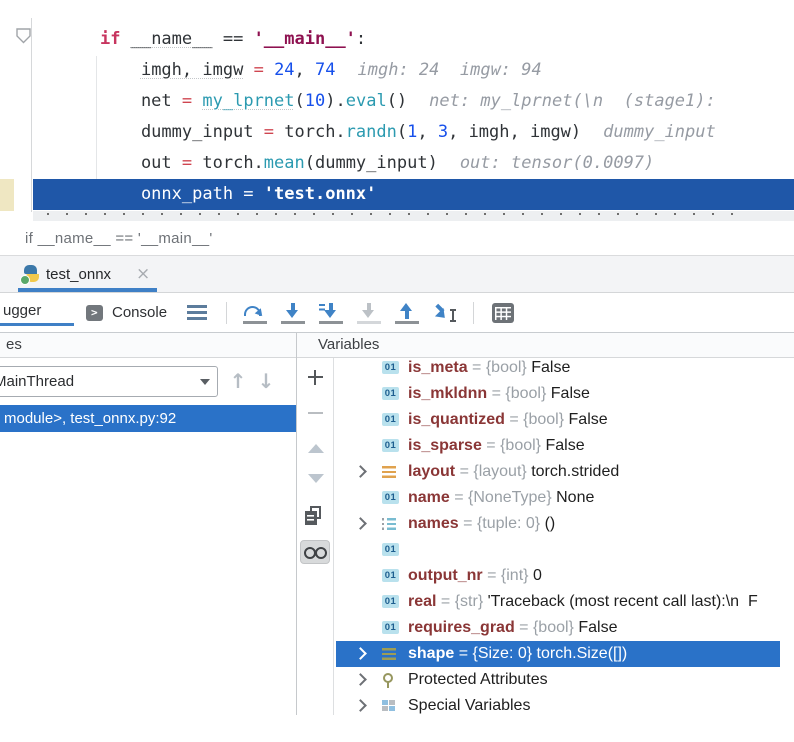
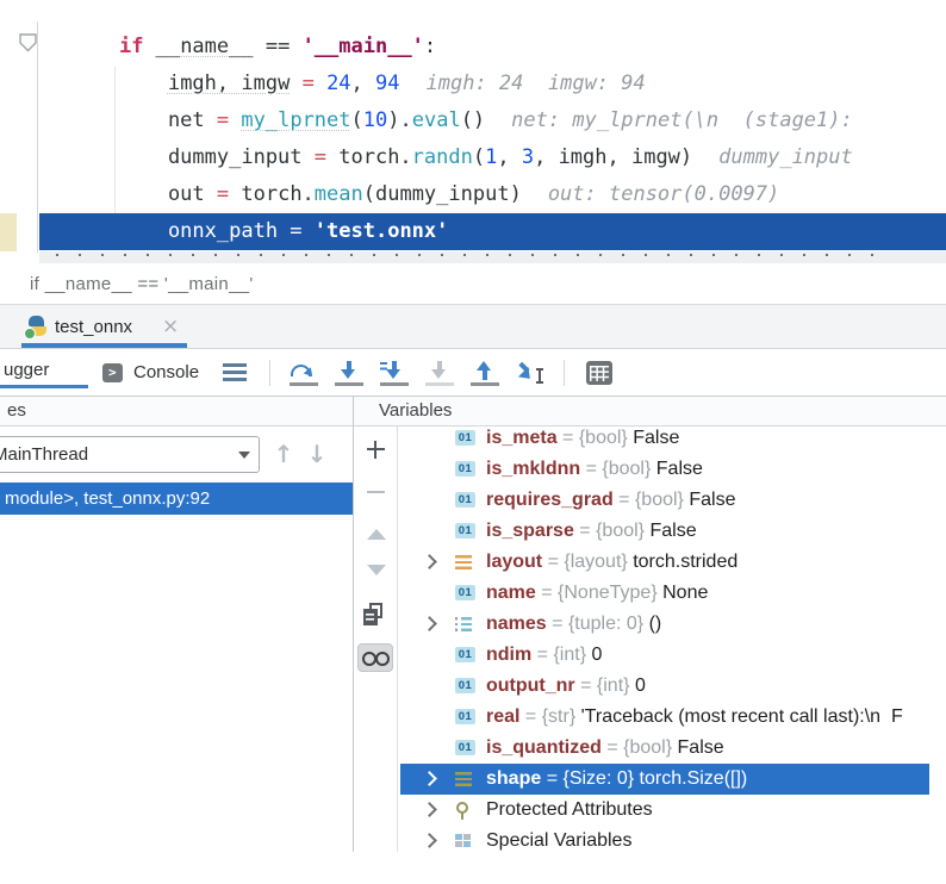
  if __name__ == '__main__':
- imgh, imgw = 24, 74 imgh: 24 imgw: 94
+ imgh, imgw = 24, 94 imgh: 24 imgw: 94
  net = my_lprnet(10).eval() net: my_lprnet(\n (stage1):
  dummy_input = torch.randn(1, 3, imgh, imgw) dummy_input
  out = torch.mean(dummy_input) out: tensor(0.0097)
  onnx_path = 'test.onnx'
  if __name__ == '__main__'
  test_onnx
  ×
  ugger
  Console
  es
  Variables
  MainThread
  ↑
  ↓
  module>, test_onnx.py:92
  01
  is_meta = {bool} False
  01
  is_mkldnn = {bool} False
  01
- is_quantized = {bool} False
+ requires_grad = {bool} False
  01
  is_sparse = {bool} False
  layout = {layout} torch.strided
  01
  name = {NoneType} None
  names = {tuple: 0} ()
  01
+ ndim = {int} 0
  01
  output_nr = {int} 0
  01
  real = {str} 'Traceback (most recent call last):\n F
  01
- requires_grad = {bool} False
+ is_quantized = {bool} False
  shape = {Size: 0} torch.Size([])
  Protected Attributes
  Special Variables
